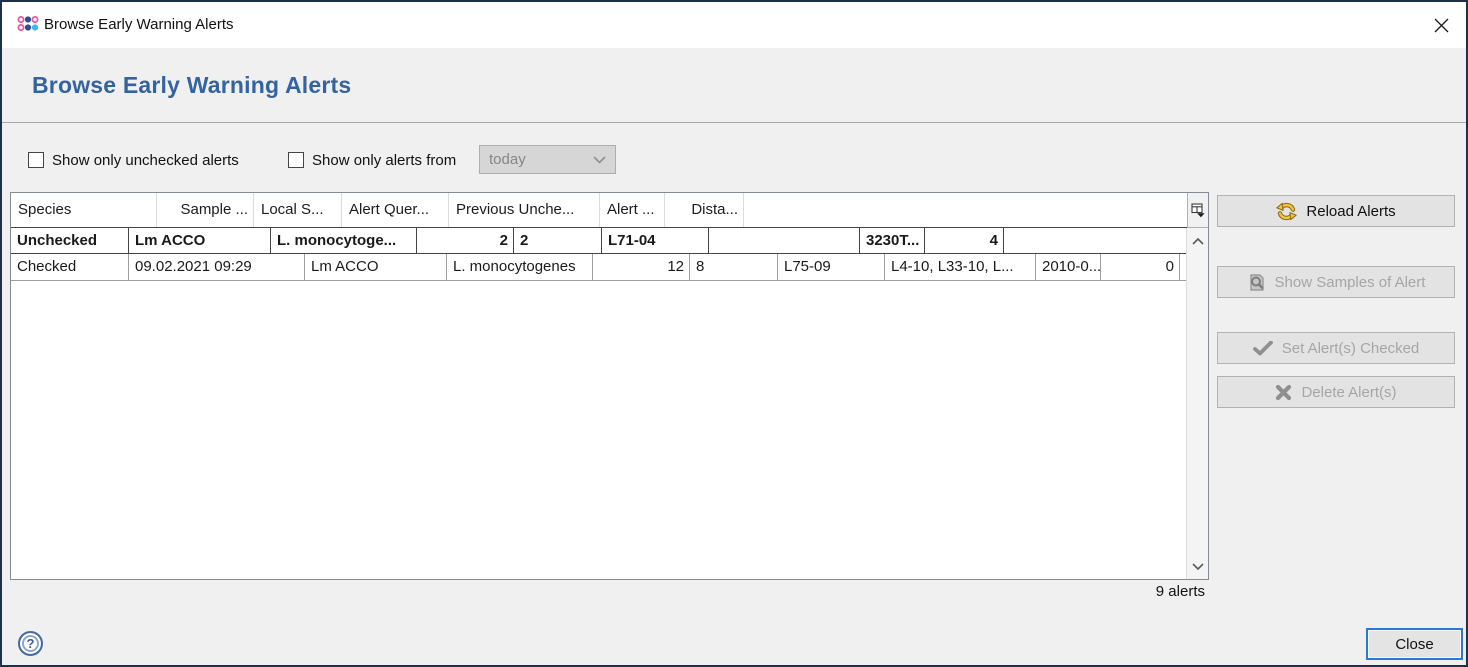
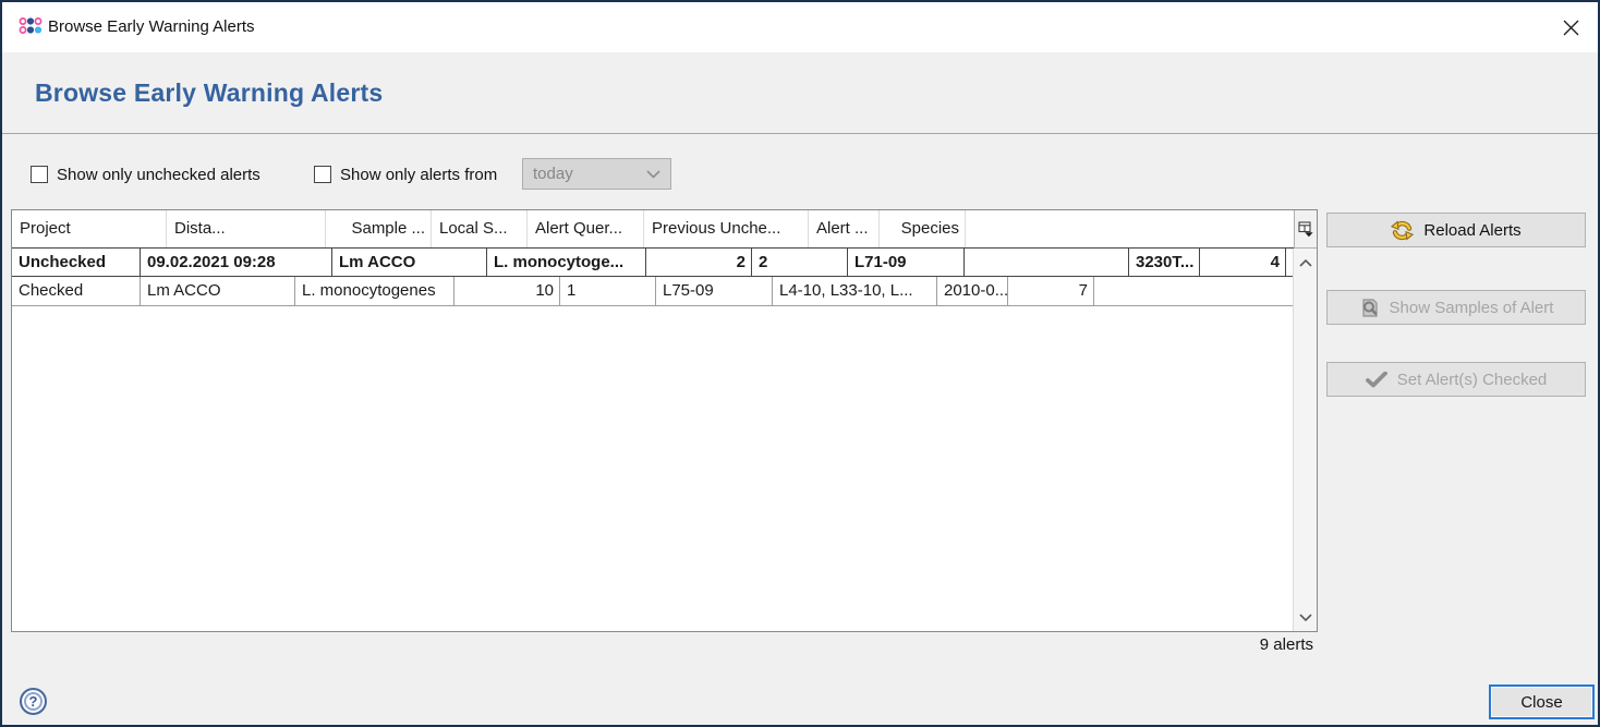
  Browse Early Warning Alerts
  Browse Early Warning Alerts
  Show only unchecked alerts
  Show only alerts from
  today
+ Project
- Species
+ Dista...
  Sample ...
  Local S...
  Alert Quer...
  Previous Unche...
  Alert ...
- Dista...
+ Species
  Unchecked
+ 09.02.2021 09:28
  Lm ACCO
  L. monocytoge...
  2
  2
- L71-04
+ L71-09
  3230T...
  4
  Checked
- 09.02.2021 09:29
  Lm ACCO
  L. monocytogenes
- 12
+ 10
- 8
+ 1
  L75-09
  L4-10, L33-10, L...
  2010-0...
- 0
+ 7
  9 alerts
  Reload Alerts
  Show Samples of Alert
  Set Alert(s) Checked
- Delete Alert(s)
  ?
  Close
